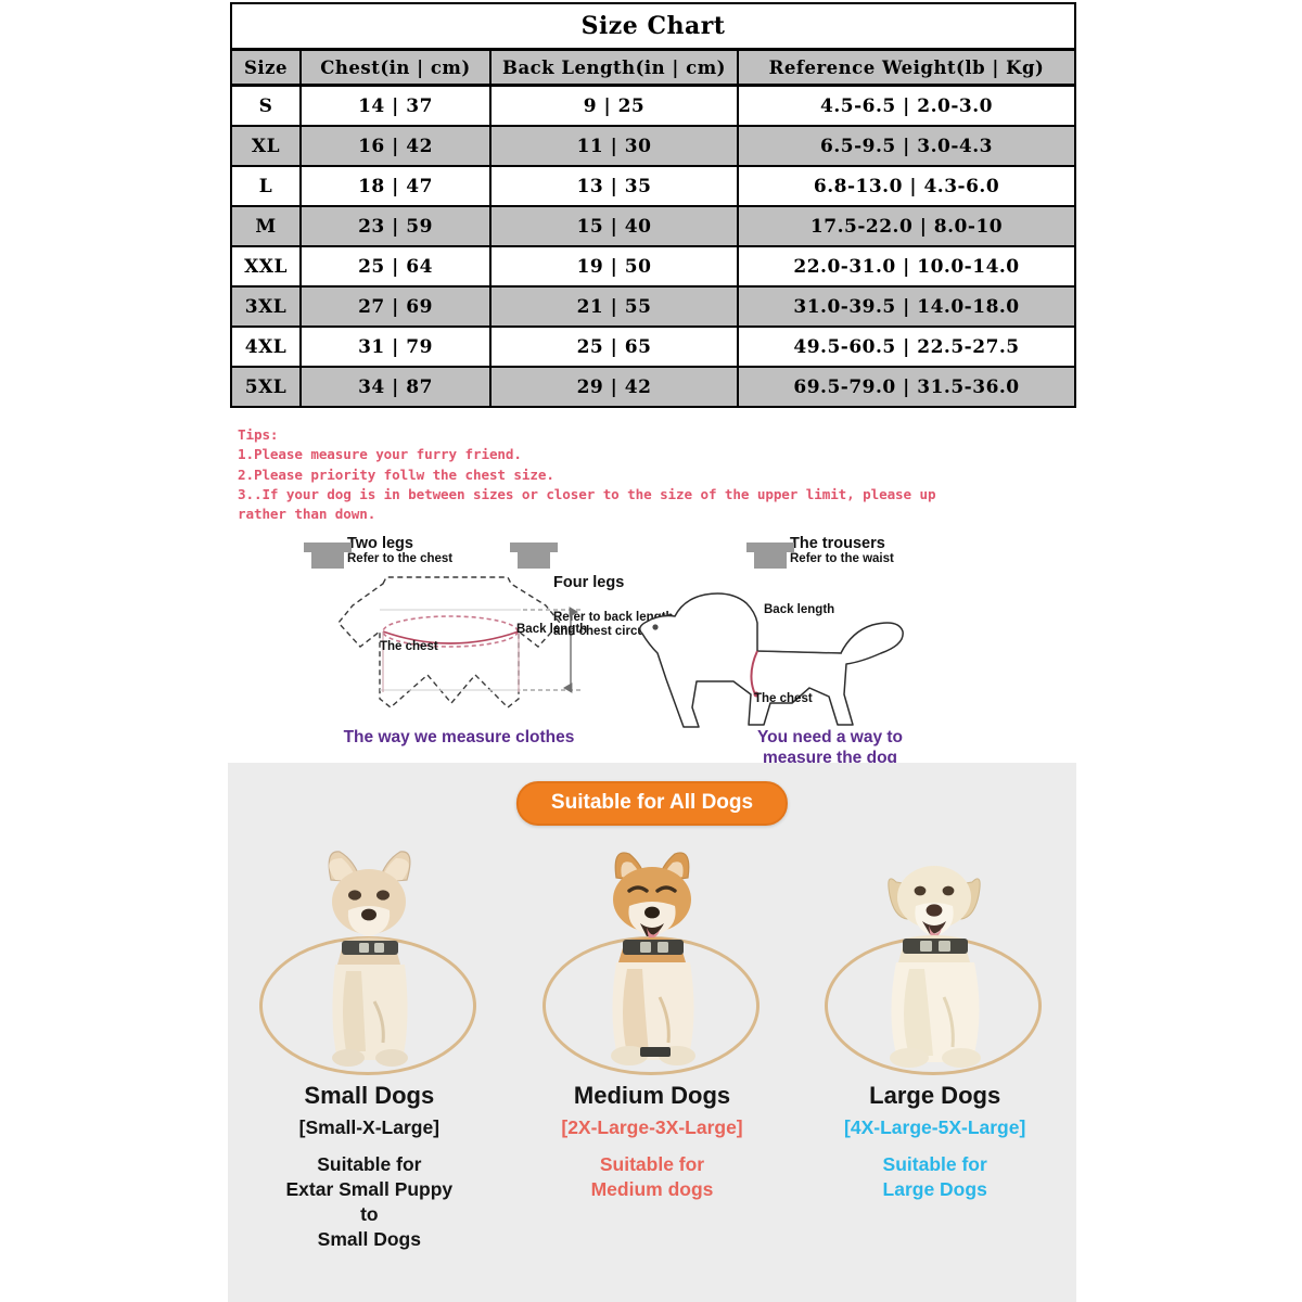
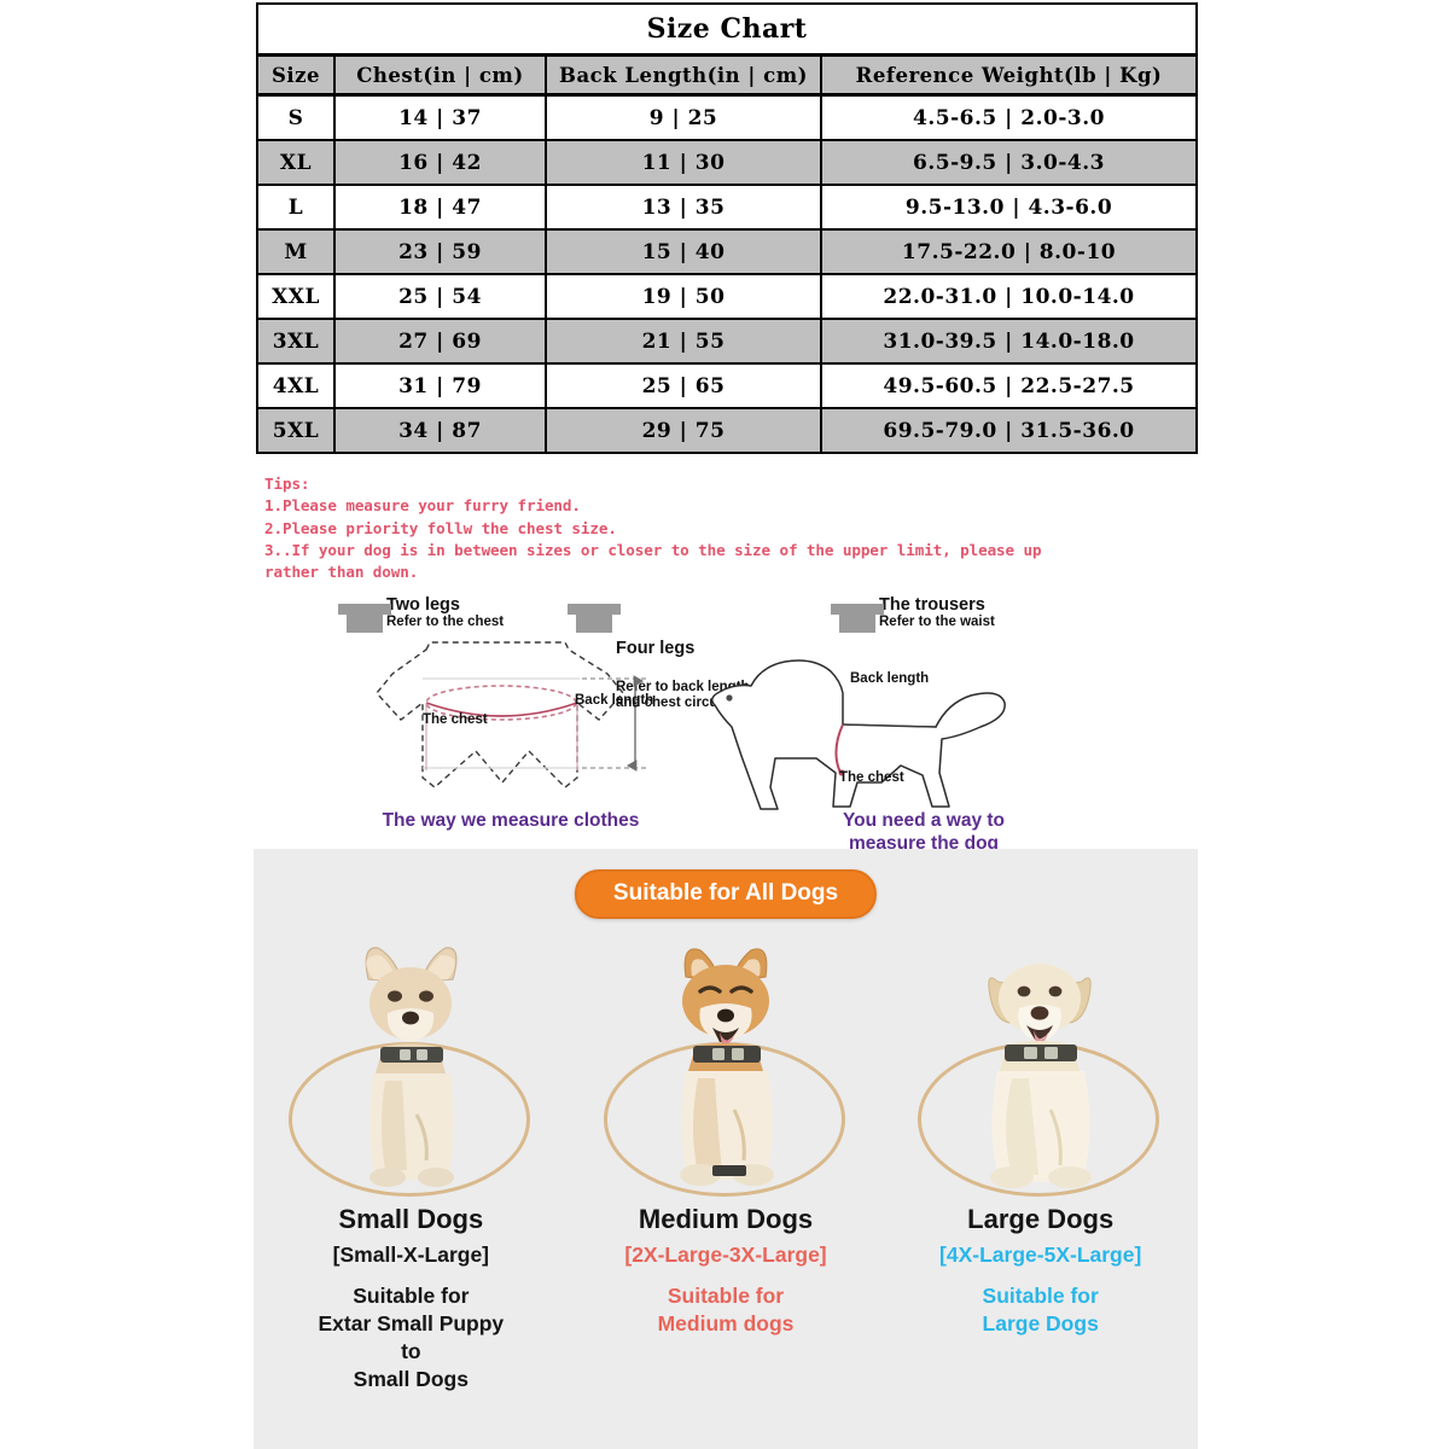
  Size Chart
  Size	Chest(in | cm)	Back Length(in | cm)	Reference Weight(lb | Kg)
  S	14 | 37	9 | 25	4.5-6.5 | 2.0-3.0
  XL	16 | 42	11 | 30	6.5-9.5 | 3.0-4.3
- L	18 | 47	13 | 35	6.8-13.0 | 4.3-6.0
+ L	18 | 47	13 | 35	9.5-13.0 | 4.3-6.0
  M	23 | 59	15 | 40	17.5-22.0 | 8.0-10
- XXL	25 | 64	19 | 50	22.0-31.0 | 10.0-14.0
+ XXL	25 | 54	19 | 50	22.0-31.0 | 10.0-14.0
  3XL	27 | 69	21 | 55	31.0-39.5 | 14.0-18.0
  4XL	31 | 79	25 | 65	49.5-60.5 | 22.5-27.5
- 5XL	34 | 87	29 | 42	69.5-79.0 | 31.5-36.0
+ 5XL	34 | 87	29 | 75	69.5-79.0 | 31.5-36.0
  Tips:
  1.Please measure your furry friend.
  2.Please priority follw the chest size.
  3..If your dog is in between sizes or closer to the size of the upper limit, please up
  rather than down.
  wo legs
  Refer to the chest
  Four legs
  Reer to back len
  The trousers
  Refer to the waist
  The chest
  Back length
  Back length
  The chest
  The way we measure clothes
  You need a way to
  measure the dog
  Suitable for All Dogs
  Small Dogs
  [Small-X-Large]
  Suitable for
  Extar Small Puppy
  to
  Small Dogs
  Medium Dogs
  [2X-Large-3X-Large]
  Suitable for
  Medium dogs
  Large Dogs
  [4X-Large-5X-Large]
  Suitable for
  Large Dogs
